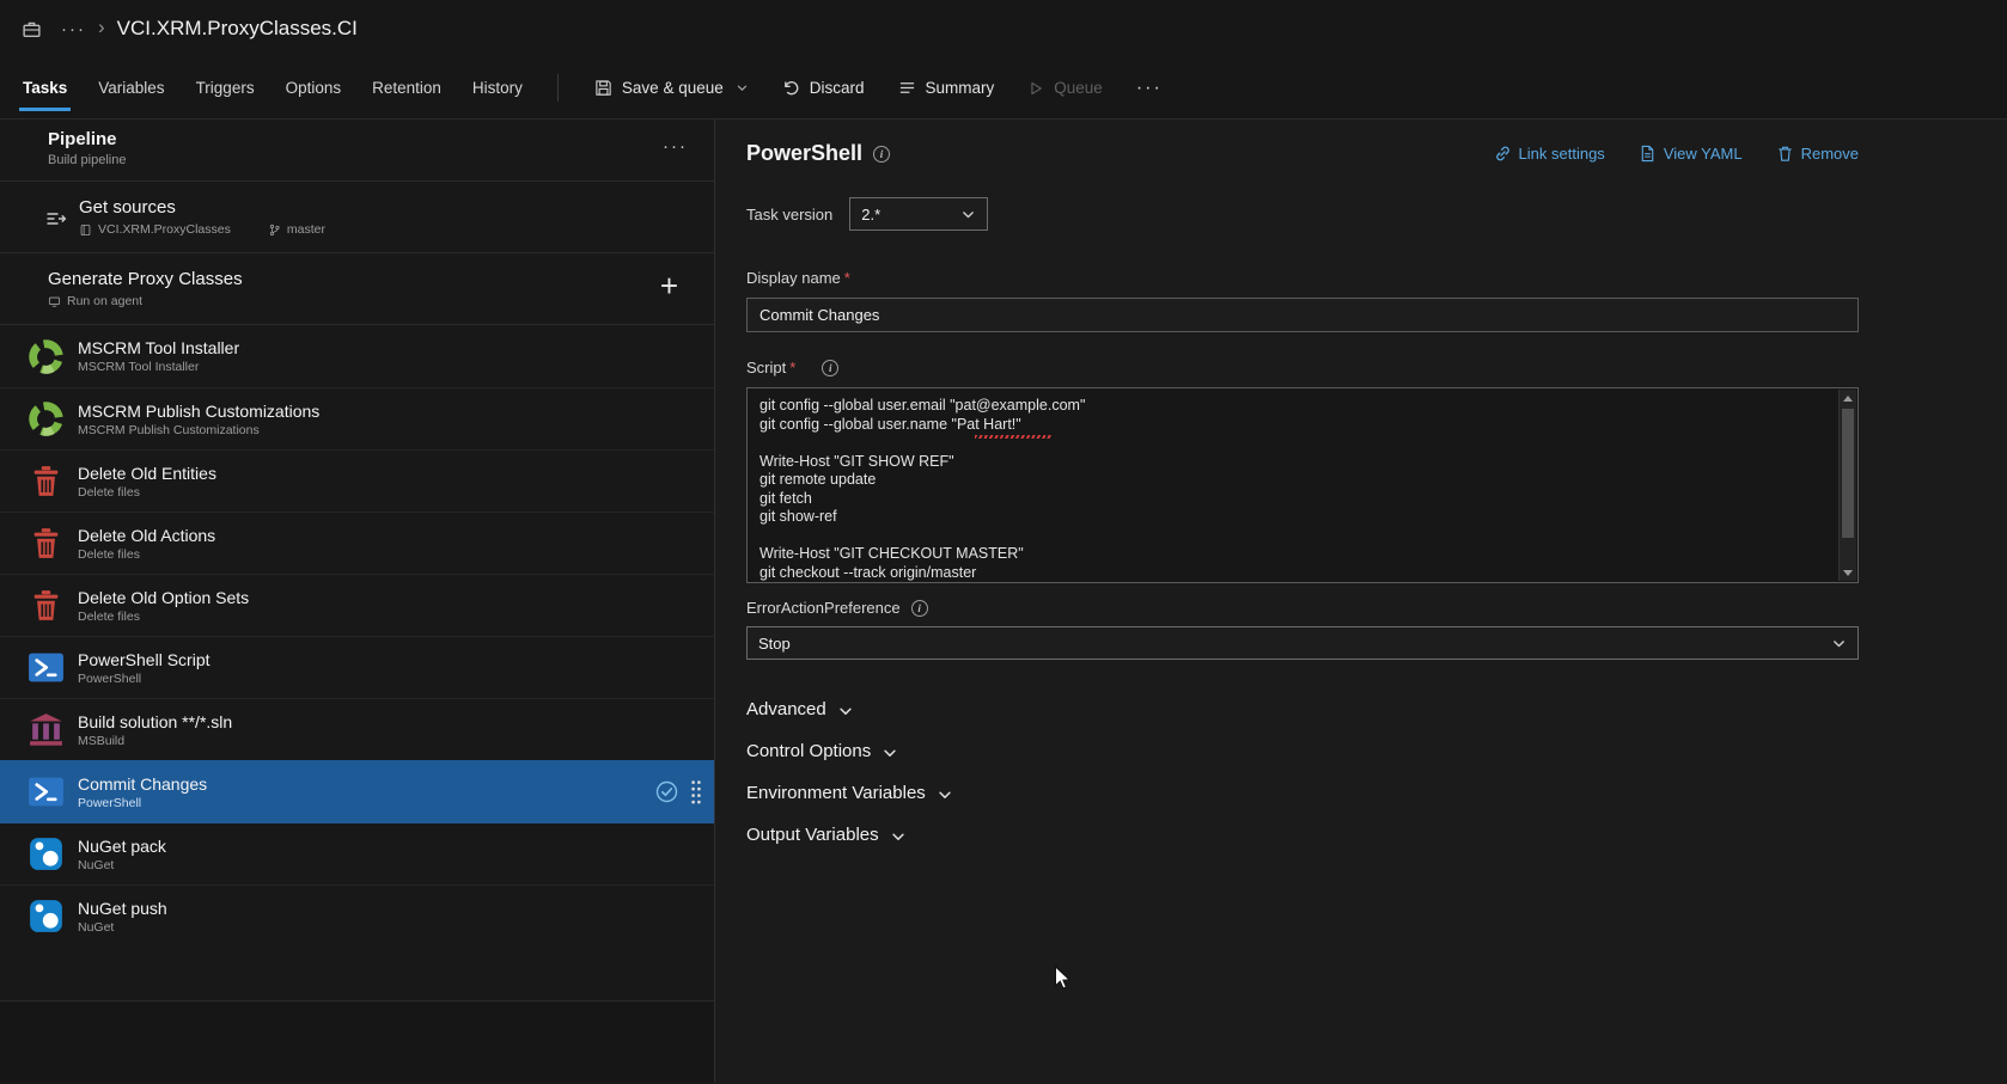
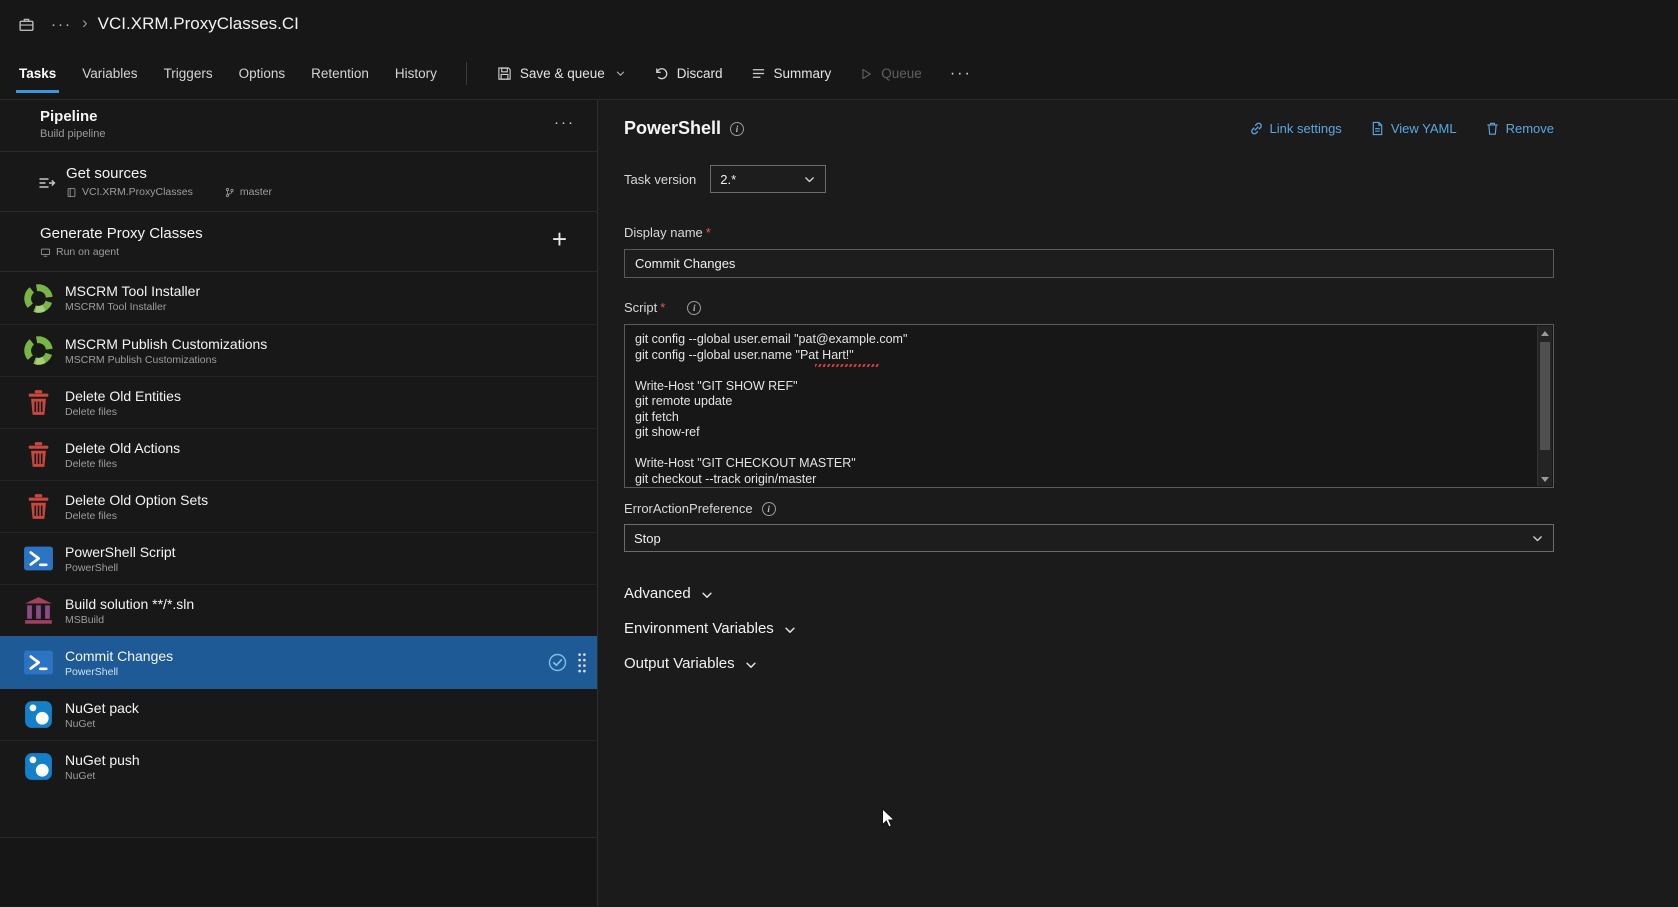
  ···
  ›
  VCI.XRM.ProxyClasses.CI
  Tasks
  Variables
  Triggers
  Options
  Retention
  History
  Save & queue
  Discard
  Summary
  Queue
  ···
  Pipeline
  Build pipeline
  ···
  Get sources
  VCI.XRM.ProxyClasses
  master
  Generate Proxy Classes
  Run on agent
  +
  MSCRM Tool Installer
  MSCRM Tool Installer
  MSCRM Publish Customizations
  MSCRM Publish Customizations
  Delete Old Entities
  Delete files
  Delete Old Actions
  Delete files
  Delete Old Option Sets
  Delete files
  PowerShell Script
  PowerShell
  Build solution **/*.sln
  MSBuild
  Commit Changes
  PowerShell
  NuGet pack
  NuGet
  NuGet push
  NuGet
  PowerShell
  Link settings
  View YAML
  Remove
  Task version
  2.*
  Display name
  *
  Commit Changes
  Script
  *
  git config --global user.email "pat@example.com"
  git config --global user.name "Pat Hart!"
  Write-Host "GIT SHOW REF"
  git remote update
  git fetch
  git show-ref
  Write-Host "GIT CHECKOUT MASTER"
  git checkout --track origin/master
  ErrorActionPreference
  Stop
  Advanced
- Control Options
  Environment Variables
  Output Variables
